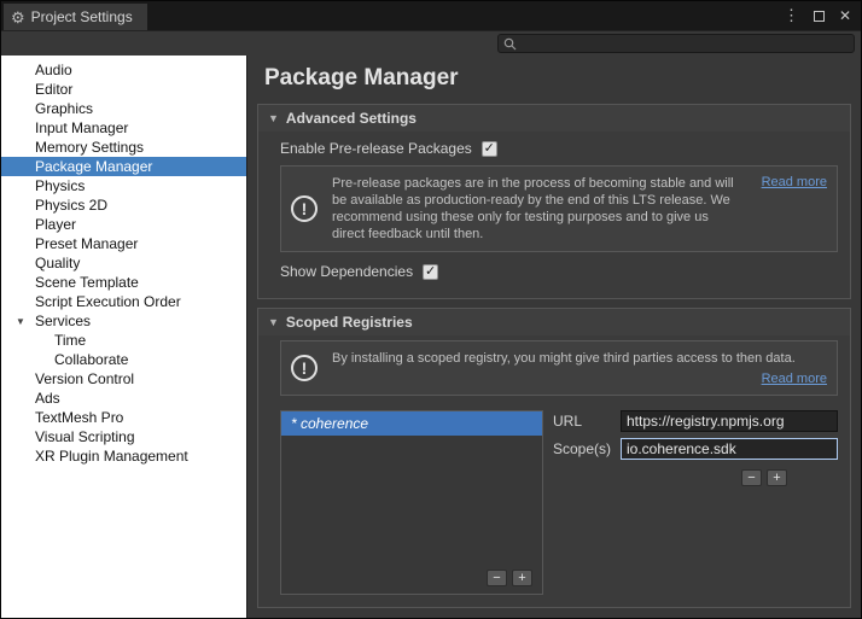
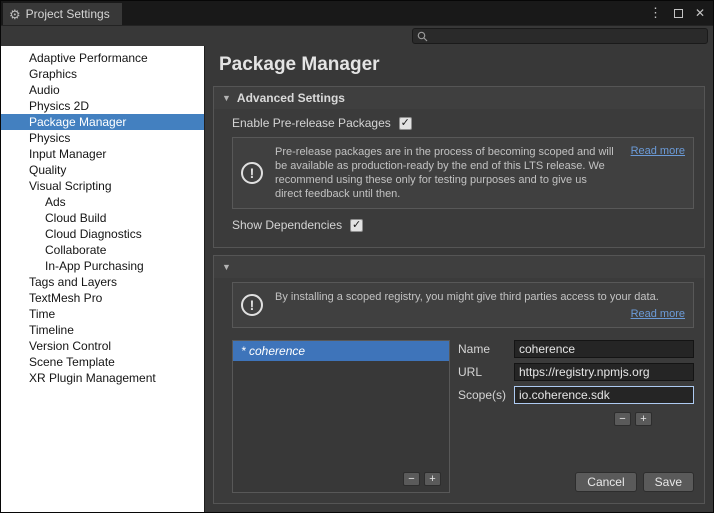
  ⚙
  Project Settings
  ⋮
  ✕
+ Adaptive Performance
- Audio
+ Graphics
- Editor
- Graphics
+ Audio
- Input Manager
+ Physics 2D
- Memory Settings
  Package Manager
  Physics
- Physics 2D
+ Input Manager
- Player
- Preset Manager
  Quality
- Scene Template
+ Visual Scripting
- Script Execution Order
- ▼ Services
- Time
+ Ads
+ Cloud Build
+ Cloud Diagnostics
  Collaborate
+ In-App Purchasing
+ Tags and Layers
- Version Control
+ TextMesh Pro
- Ads
+ Time
+ Timeline
- TextMesh Pro
+ Version Control
- Visual Scripting
+ Scene Template
  XR Plugin Management
  Package Manager
  ▼
  Advanced Settings
  Enable Pre-release Packages
  ✓
  !
- Pre-release packages are in the process of becoming stable and will be available as production-ready by the end of this LTS release. We recommend using these only for testing purposes and to give us direct feedback until then.
+ Pre-release packages are in the process of becoming scoped and will be available as production-ready by the end of this LTS release. We recommend using these only for testing purposes and to give us direct feedback until then.
  Read more
  Show Dependencies
  ✓
  ▼
- Scoped Registries
  !
- By installing a scoped registry, you might give third parties access to then data.
+ By installing a scoped registry, you might give third parties access to your data.
  Read more
  * coherence
  −
  +
+ Name
+ coherence
  URL
  https://registry.npmjs.org
  Scope(s)
  io.coherence.sdk
  −
  +
+ Cancel
+ Save
